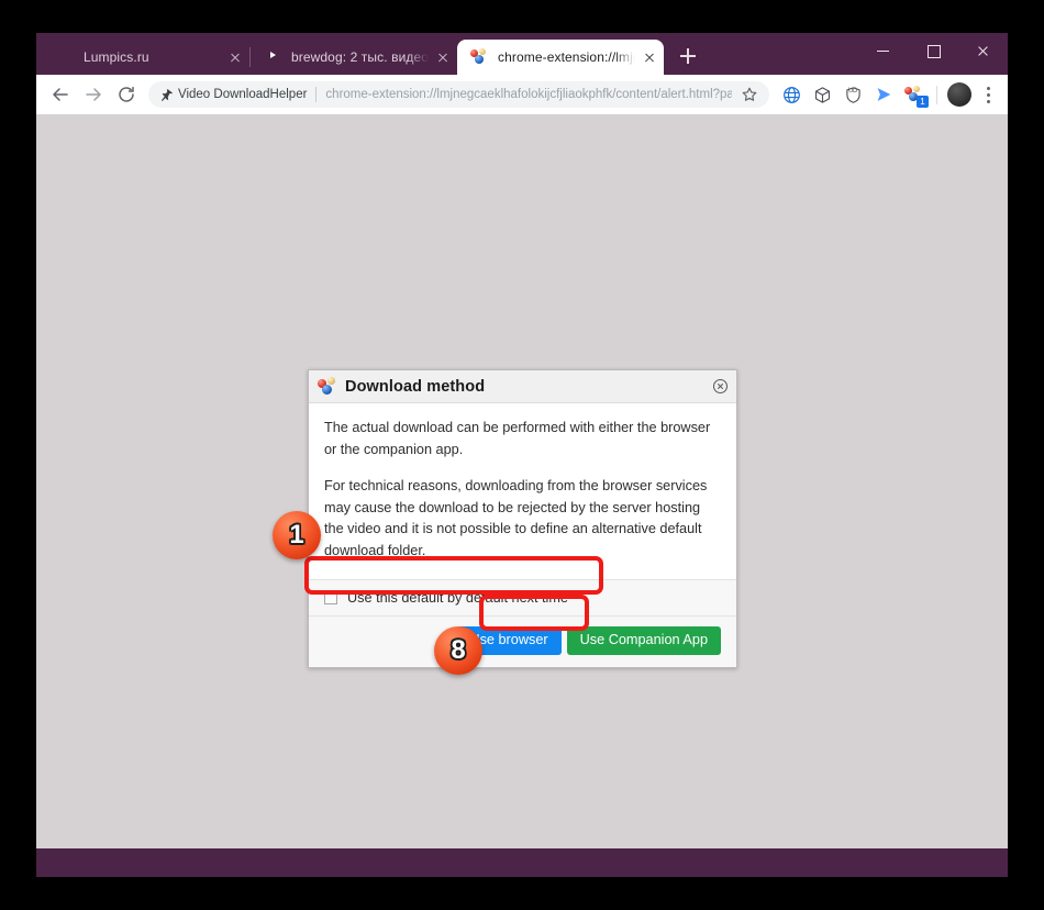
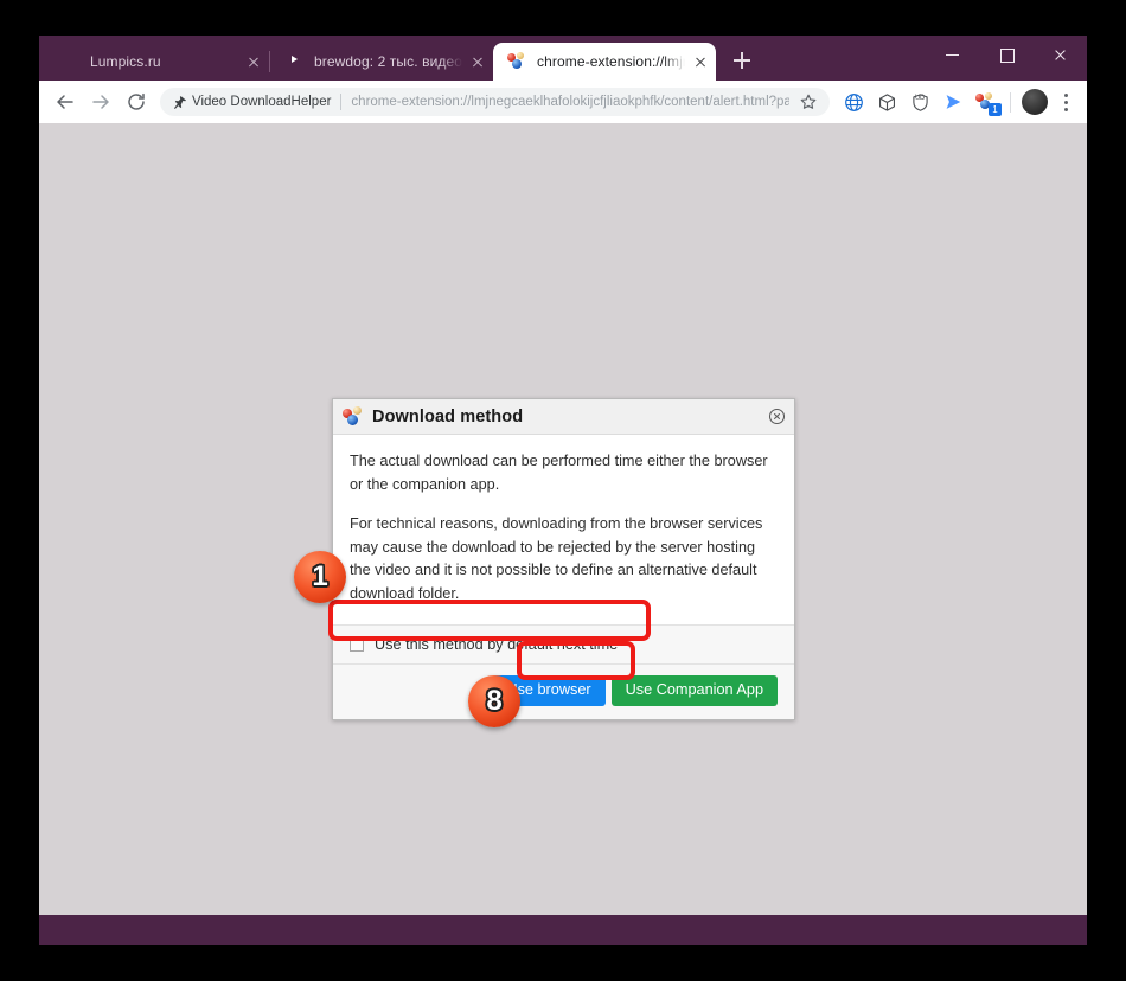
  Lumpics.ru
  brewdog: 2 тыс. видео
  chrome-extension://lmj
  Video DownloadHelper
  chrome-extension://lmjnegcaeklhafolokijcfjliaokphfk/content/alert.html?pa
  1
  Download method
- The actual download can be performed with either the browser or the companion app.
+ The actual download can be performed time either the browser or the companion app.
  For technical reasons, downloading from the browser services may cause the download to be rejected by the server hosting the video and it is not possible to define an alternative default download folder.
- Use this default by default next time
+ Use this method by default next time
  se browser
  Use Companion App
  1
  8
